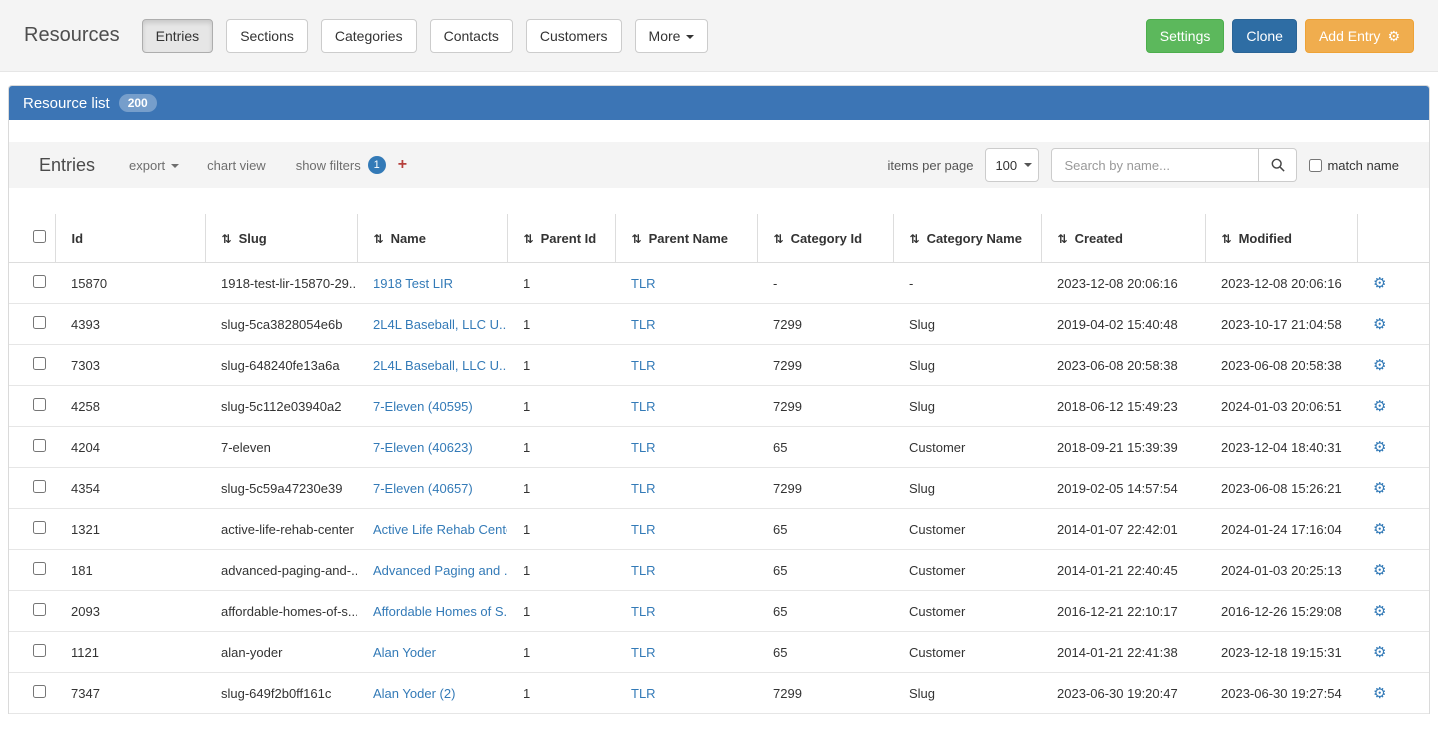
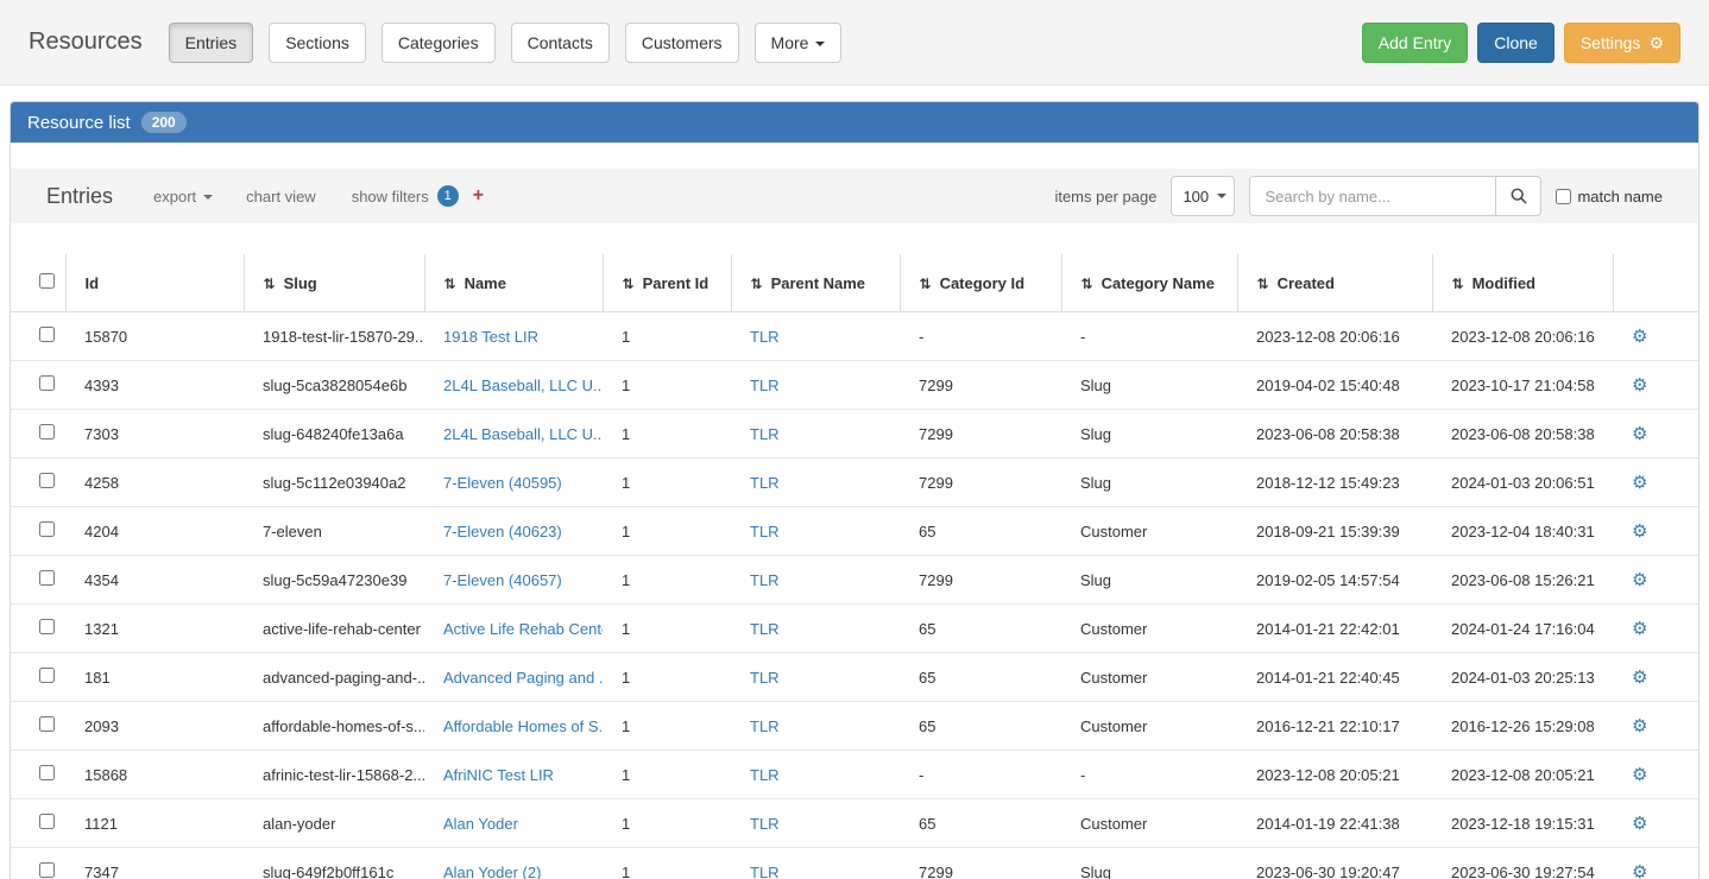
  Resources
  Entries
  Sections
  Categories
  Contacts
  Customers
  More
- Settings
+ Add Entry
  Clone
- Add Entry ⚙
+ Settings ⚙
  Resource list
  200
  Entries
  export
  chart view
  show filters
  1
  +
  items per page
  100
  Search by name...
  match name
  	Id	⇅ Slug	⇅ Name	⇅ Parent Id	⇅ Parent Name	⇅ Category Id	⇅ Category Name	⇅ Created	⇅ Modified
  	15870	1918-test-lir-15870-29..	1918 Test LIR	1	TLR	-	-	2023-12-08 20:06:16	2023-12-08 20:06:16	⚙
  	4393	slug-5ca3828054e6b	2L4L Baseball, LLC U..	1	TLR	7299	Slug	2019-04-02 15:40:48	2023-10-17 21:04:58	⚙
  	7303	slug-648240fe13a6a	2L4L Baseball, LLC U..	1	TLR	7299	Slug	2023-06-08 20:58:38	2023-06-08 20:58:38	⚙
- 	4258	slug-5c112e03940a2	7-Eleven (40595)	1	TLR	7299	Slug	2018-06-12 15:49:23	2024-01-03 20:06:51	⚙
+ 	4258	slug-5c112e03940a2	7-Eleven (40595)	1	TLR	7299	Slug	2018-12-12 15:49:23	2024-01-03 20:06:51	⚙
  	4204	7-eleven	7-Eleven (40623)	1	TLR	65	Customer	2018-09-21 15:39:39	2023-12-04 18:40:31	⚙
  	4354	slug-5c59a47230e39	7-Eleven (40657)	1	TLR	7299	Slug	2019-02-05 14:57:54	2023-06-08 15:26:21	⚙
- 	1321	active-life-rehab-center	Active Life Rehab Cent	1	TLR	65	Customer	2014-01-07 22:42:01	2024-01-24 17:16:04	⚙
+ 	1321	active-life-rehab-center	Active Life Rehab Cent	1	TLR	65	Customer	2014-01-21 22:42:01	2024-01-24 17:16:04	⚙
  	181	advanced-paging-and-..	Advanced Paging and .	1	TLR	65	Customer	2014-01-21 22:40:45	2024-01-03 20:25:13	⚙
  	2093	affordable-homes-of-s...	Affordable Homes of S.	1	TLR	65	Customer	2016-12-21 22:10:17	2016-12-26 15:29:08	⚙
+ 	15868	afrinic-test-lir-15868-2...	AfriNIC Test LIR	1	TLR	-	-	2023-12-08 20:05:21	2023-12-08 20:05:21	⚙
- 	1121	alan-yoder	Alan Yoder	1	TLR	65	Customer	2014-01-21 22:41:38	2023-12-18 19:15:31	⚙
+ 	1121	alan-yoder	Alan Yoder	1	TLR	65	Customer	2014-01-19 22:41:38	2023-12-18 19:15:31	⚙
  	7347	slug-649f2b0ff161c	Alan Yoder (2)	1	TLR	7299	Slug	2023-06-30 19:20:47	2023-06-30 19:27:54	⚙
